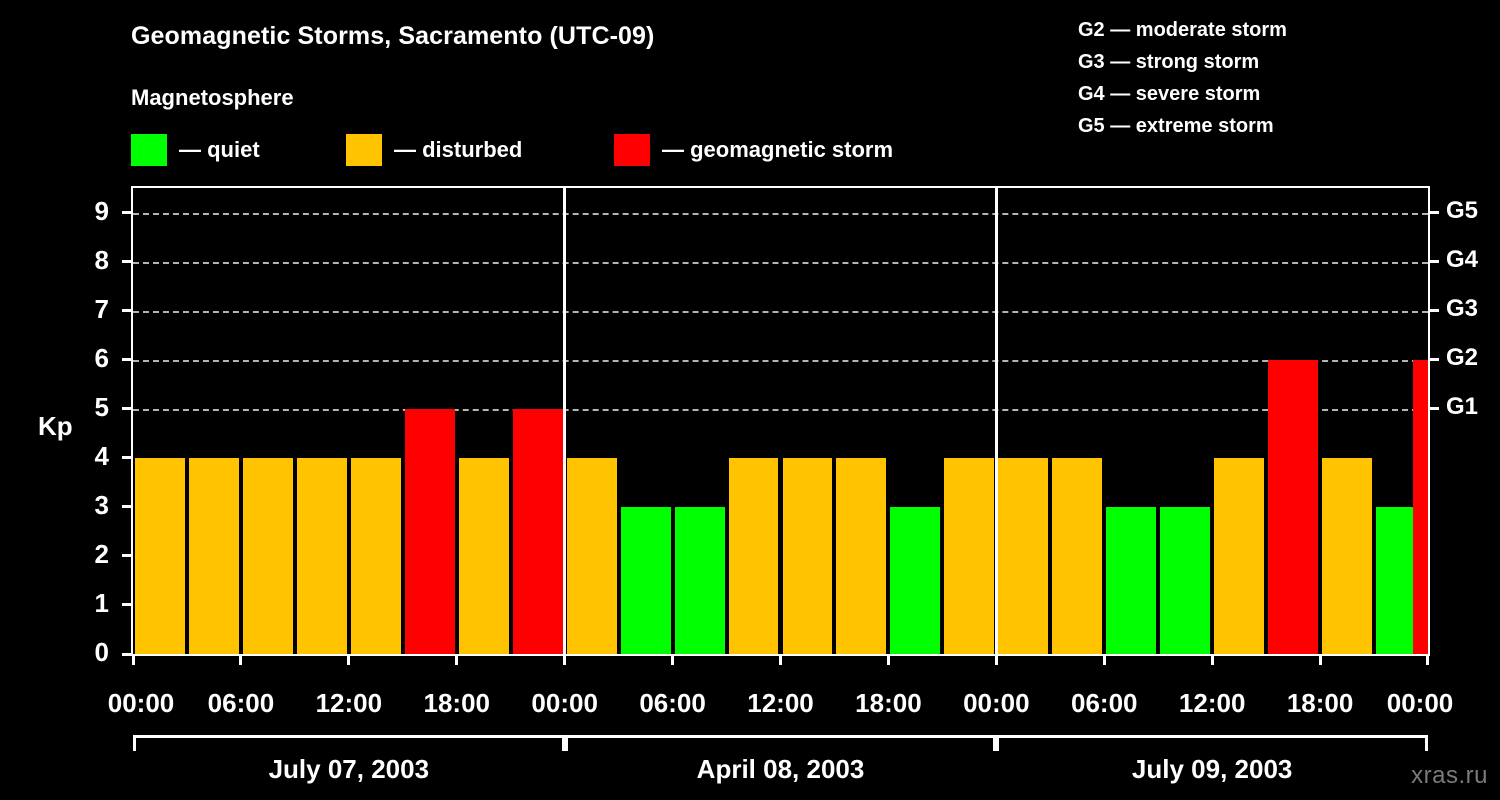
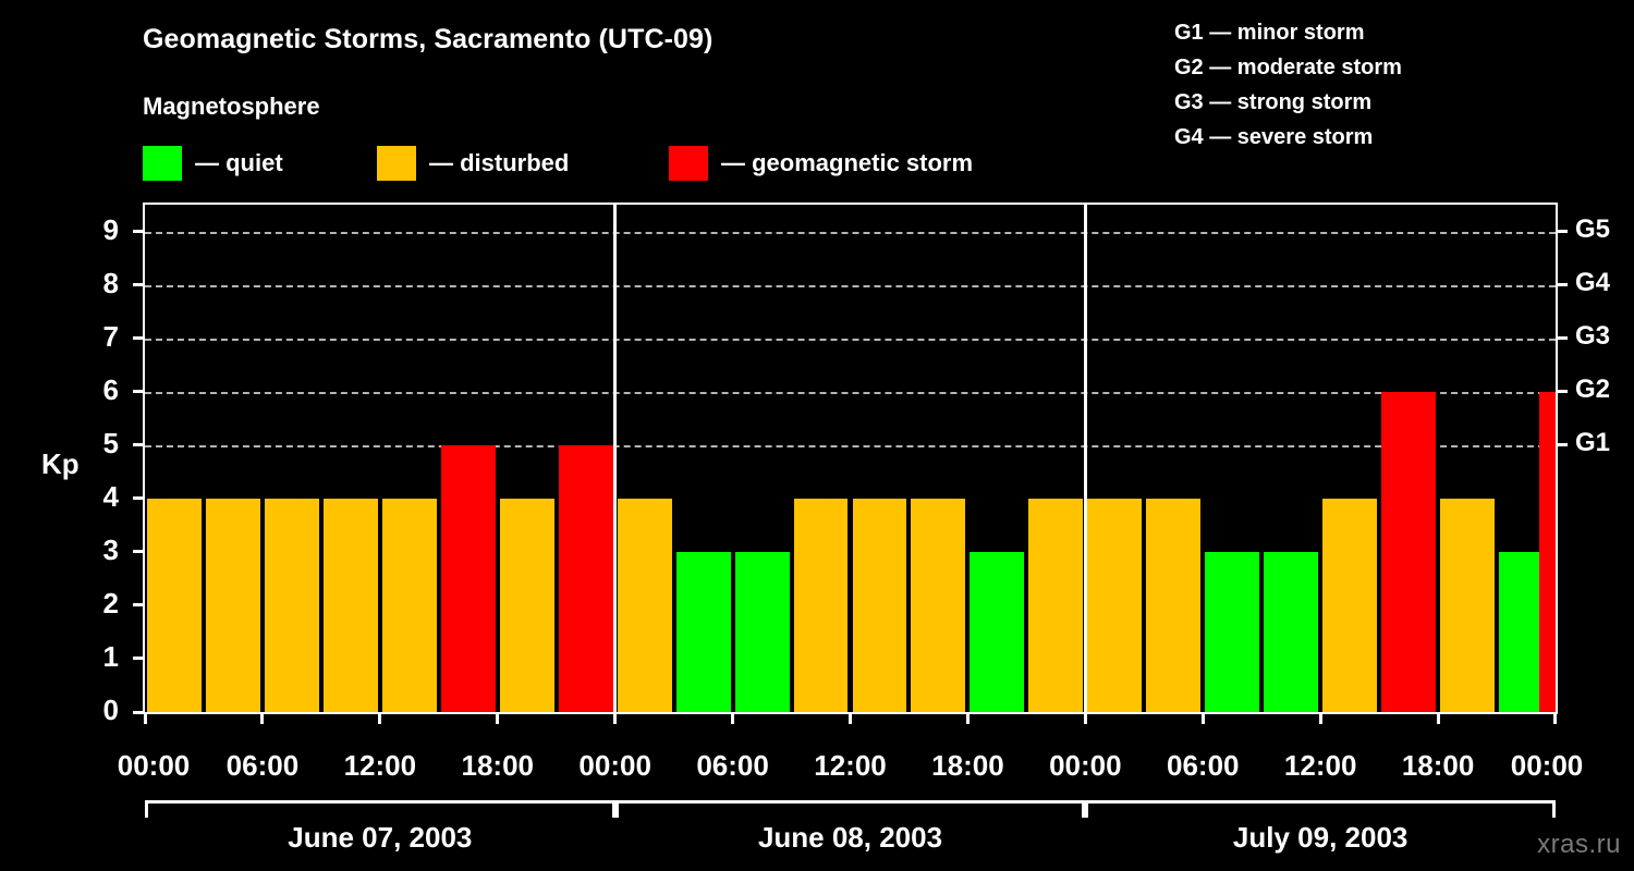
  Geomagnetic Storms, Sacramento (UTC-09)
  Magnetosphere
  — quiet
  — disturbed
  — geomagnetic storm
+ G1 — minor storm
  G2 — moderate storm
  G3 — strong storm
  G4 — severe storm
- G5 — extreme storm
  Kp
  0
  1
  2
  3
  4
  5
  6
  7
  8
  9
  G1
  G2
  G3
  G4
  G5
  00:00
  06:00
  12:00
  18:00
  00:00
  06:00
  12:00
  18:00
  00:00
  06:00
  12:00
  18:00
  00:00
- July 07, 2003
+ June 07, 2003
- April 08, 2003
+ June 08, 2003
  July 09, 2003
  xras.ru
